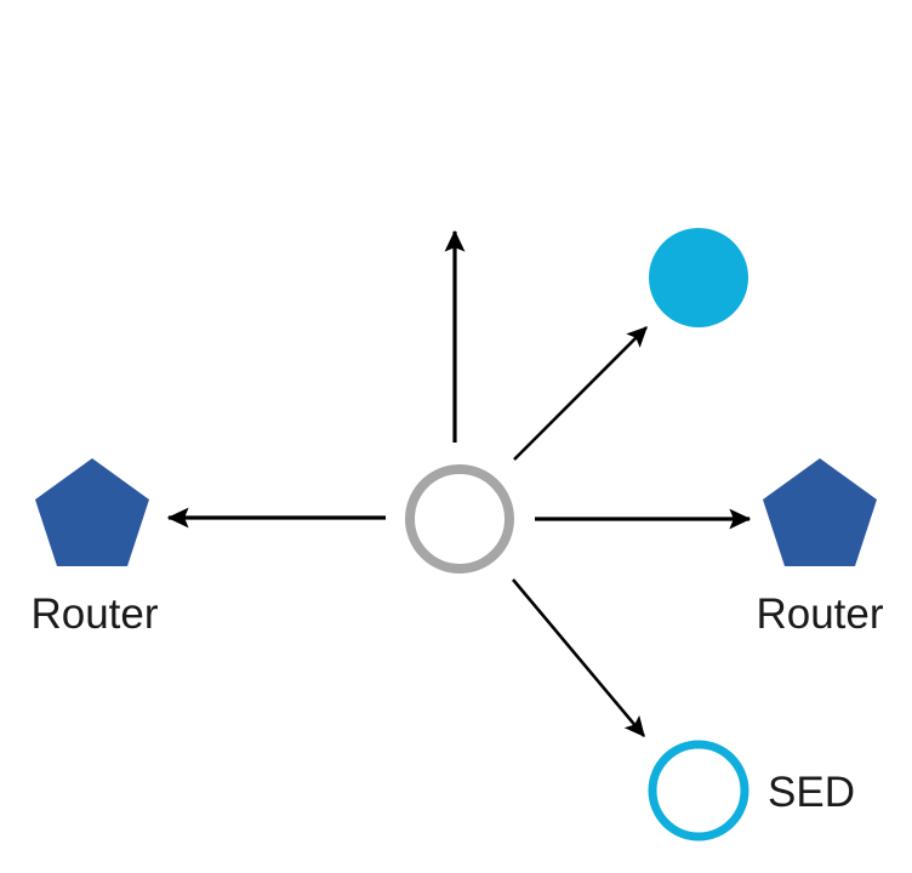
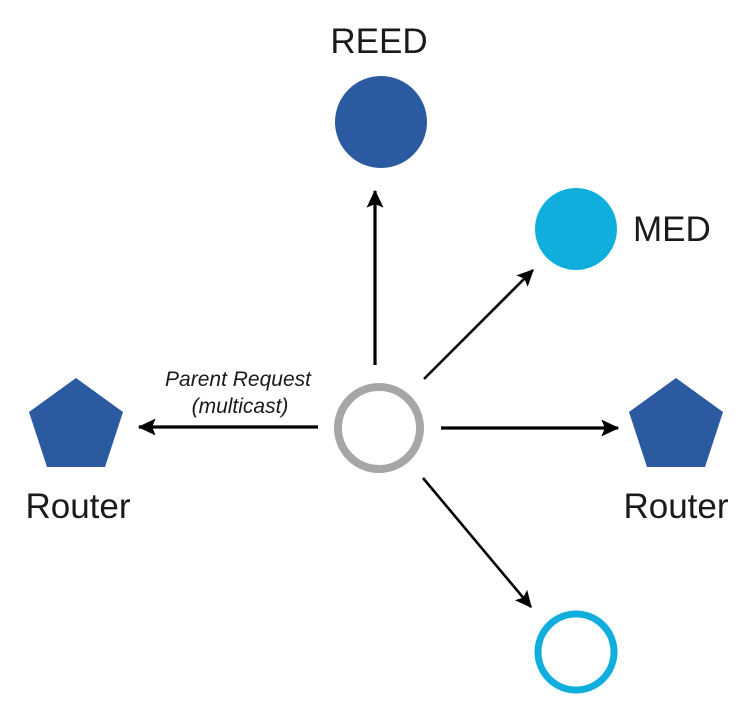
+ Parent Request
+ (multicast)
+ REED
+ MED
  Router
- SED
  Router
